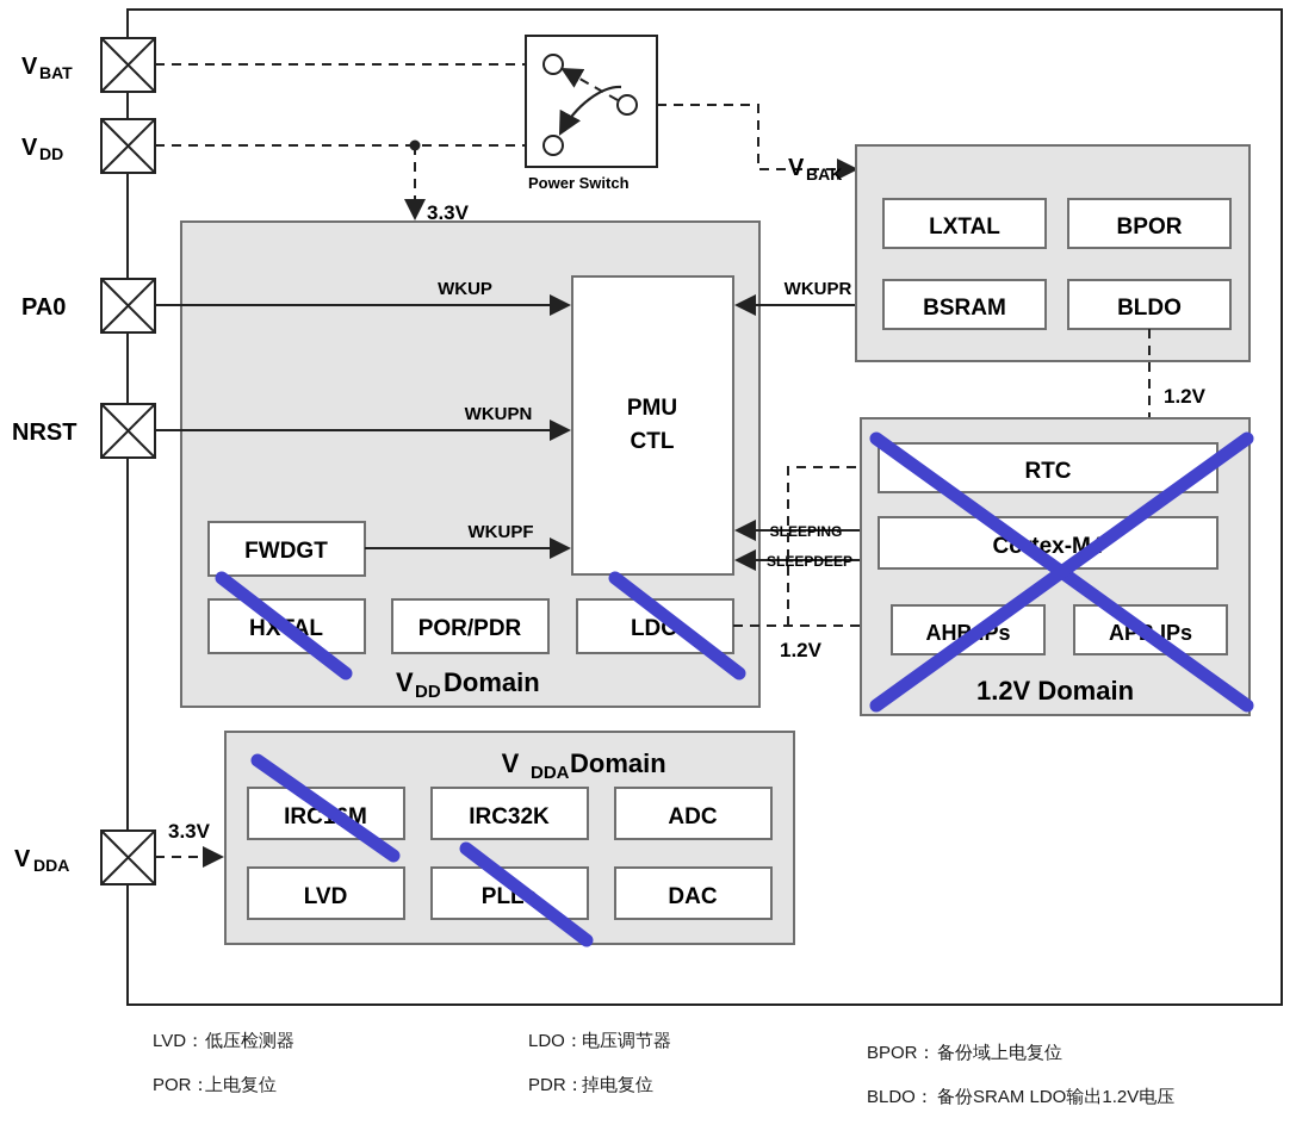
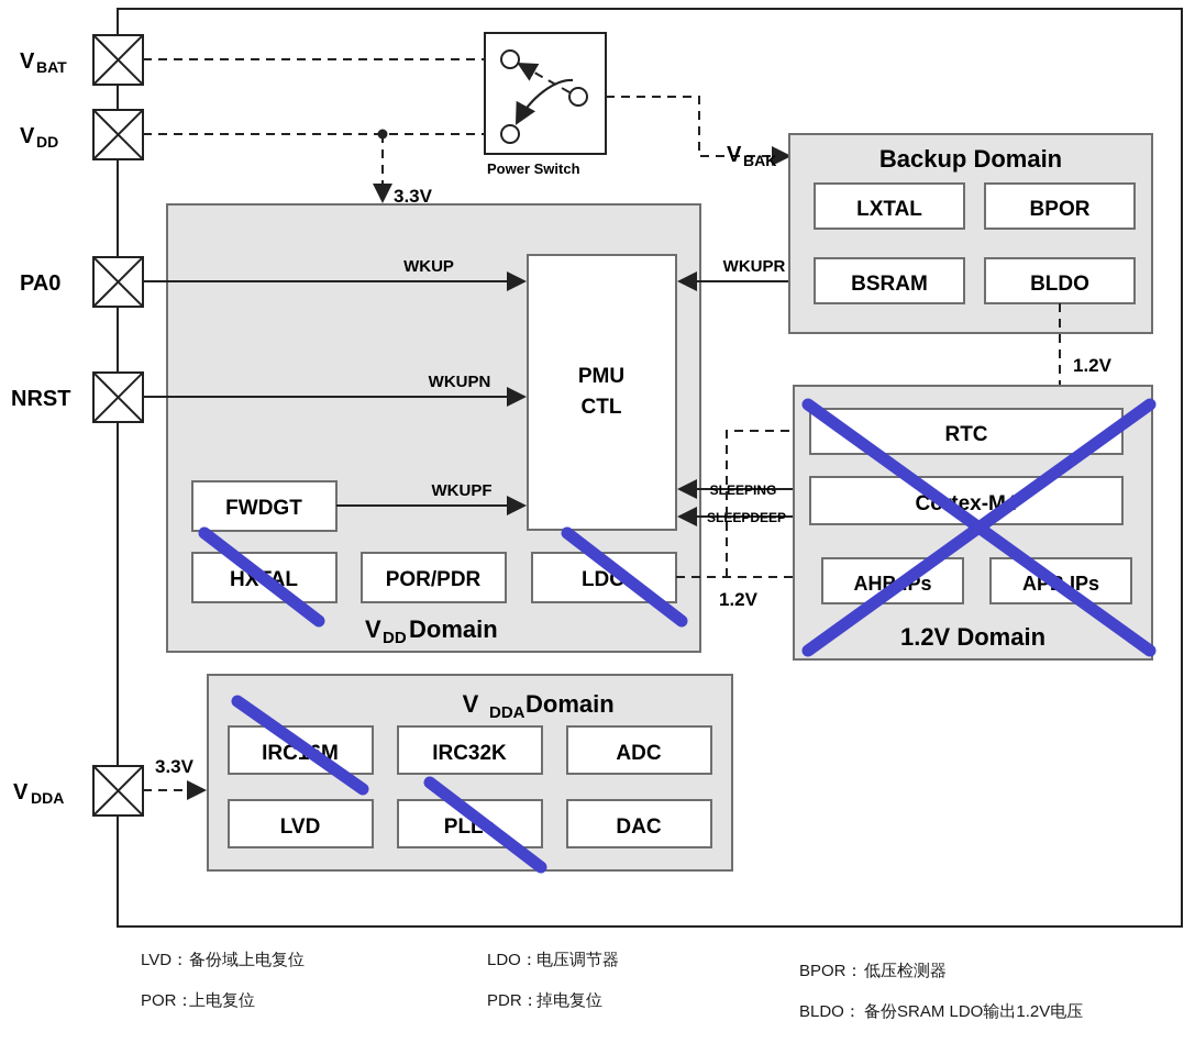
  V
  BAT
  V
  DD
  PA0
  NRST
  V
  DDA
  3.3V
  Power Switch
  V
  BAK
  V
  DD
  Domain
  PMU
  CTL
  FWDGT
  HXAL
  POR/PDR
  LDO
  WKUP
  WKUPN
  WKUPF
  WKUPR
  SLEEPING
  SLEEPDEEP
  1.2V
+ Backup Domain
  LXTAL
  BPOR
  BSRAM
  BLDO
  1.2V
  1.2V Domain
  RTC
  AHBPs
  AP IPs
  V
  DDA
  Domain
  IRC32K
  ADC
  LVD
  PLL
  DAC
  3.3V
  LVD：
- 低压检测器
+ 备份域上电复位
  LDO：
  电压调节器
  BPOR：
- 备份域上电复位
+ 低压检测器
  POR：
  上电复位
  PDR：
  掉电复位
  BLDO：
  备份SRAM LDO输出1.2V电压
